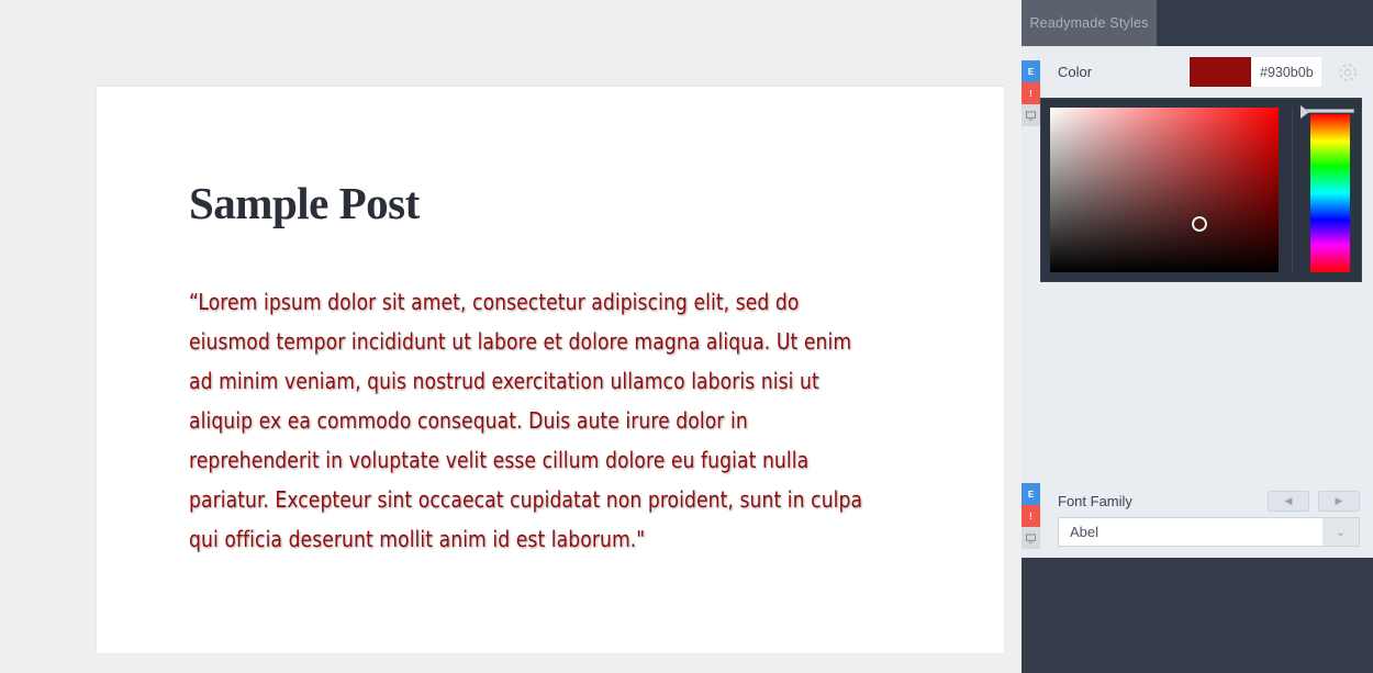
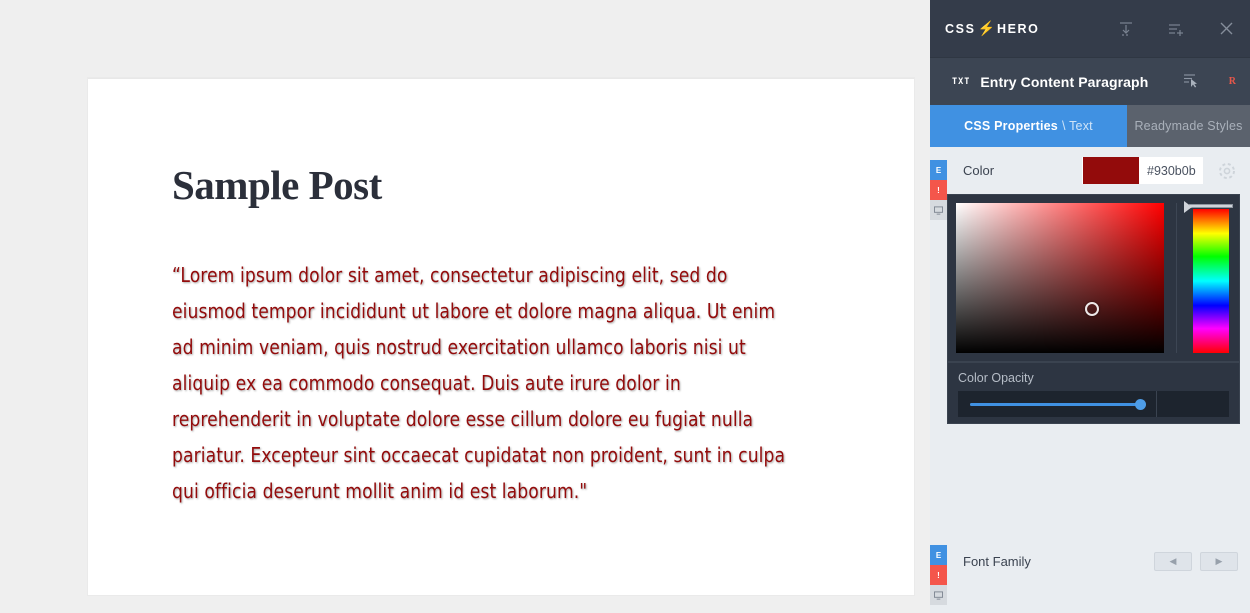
  Sample Post
- “Lorem ipsum dolor sit amet, consectetur adipiscing elit, sed do eiusmod tempor incididunt ut labore et dolore magna aliqua. Ut enim ad minim veniam, quis nostrud exercitation ullamco laboris nisi ut aliquip ex ea commodo consequat. Duis aute irure dolor in reprehenderit in voluptate velit esse cillum dolore eu fugiat nulla pariatur. Excepteur sint occaecat cupidatat non proident, sunt in culpa qui officia deserunt mollit anim id est laborum."
+ “Lorem ipsum dolor sit amet, consectetur adipiscing elit, sed do eiusmod tempor incididunt ut labore et dolore magna aliqua. Ut enim ad minim veniam, quis nostrud exercitation ullamco laboris nisi ut aliquip ex ea commodo consequat. Duis aute irure dolor in reprehenderit in voluptate dolore esse cillum dolore eu fugiat nulla pariatur. Excepteur sint occaecat cupidatat non proident, sunt in culpa qui officia deserunt mollit anim id est laborum."
+ CSS
+ ⚡
+ HERO
+ TXT
+ Entry Content Paragraph
+ R
+ CSS Properties
+ \ Text
  Readymade Styles
  E
  !
  Color
  #930b0b
+ Color Opacity
  E
  !
  Font Family
  ◀
  ▶
- Abel
- ⌄
